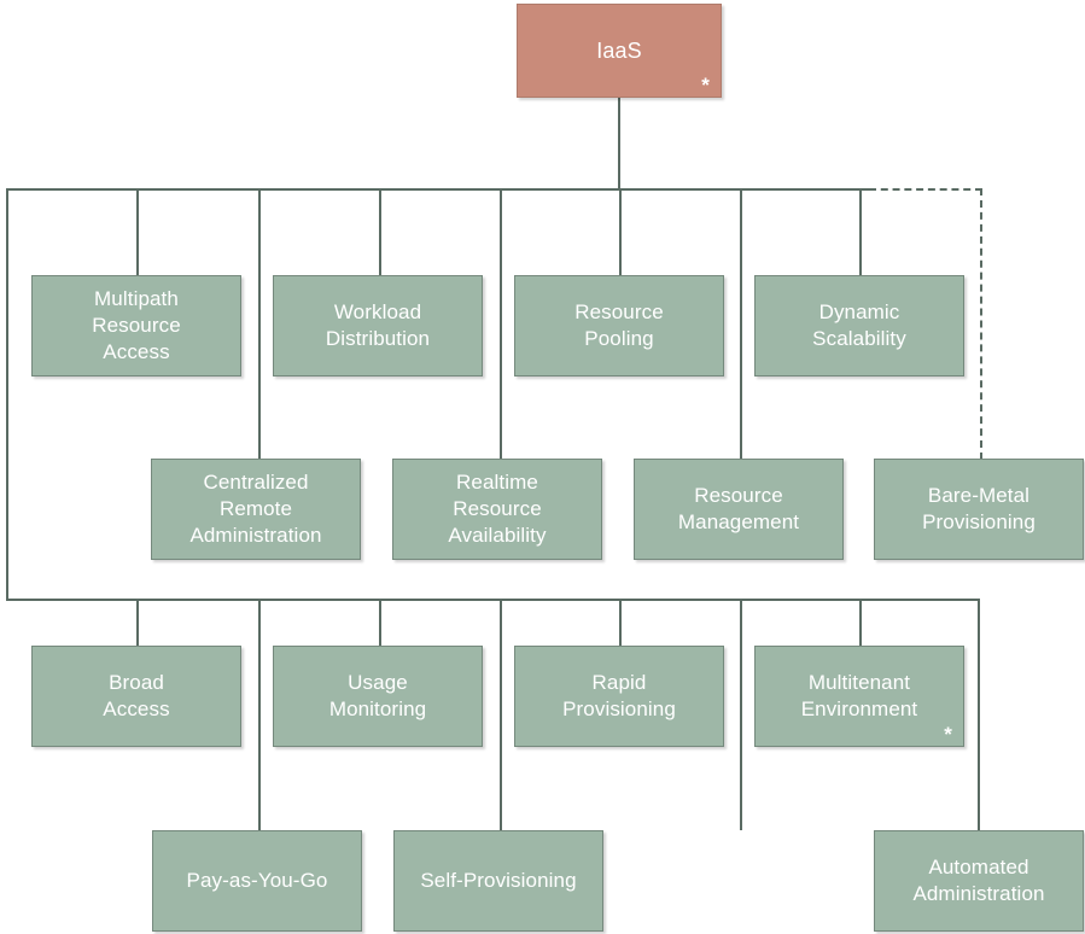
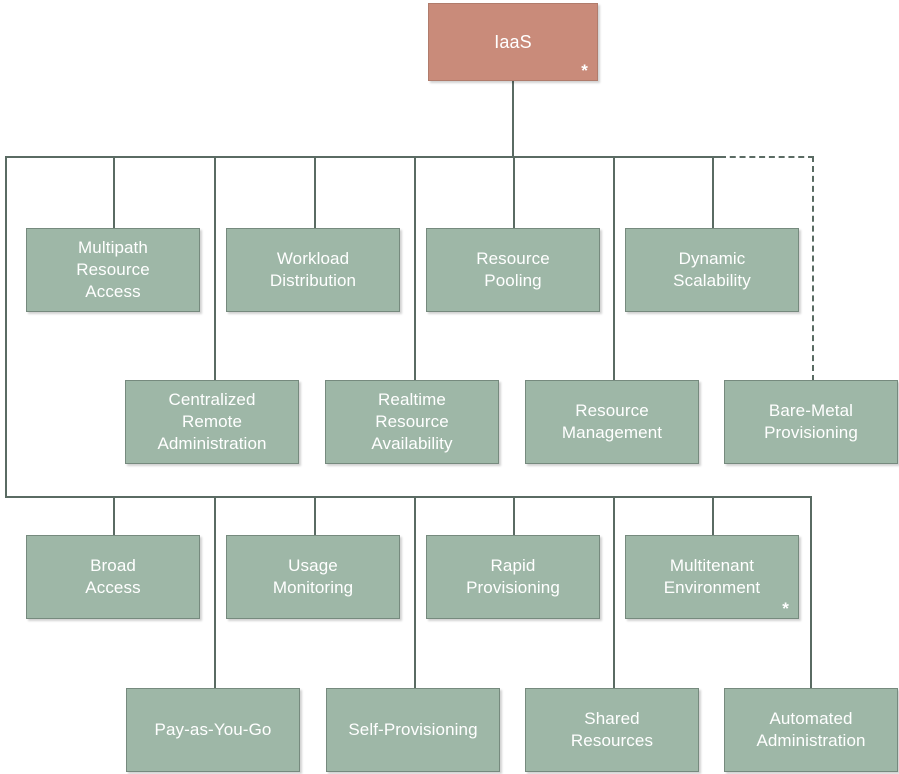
  IaaS
  *
  Multipath
  Resource
  Access
  Workload
  Distribution
  Resource
  Pooling
  Dynamic
  Scalability
  Centralized
  Remote
  Administration
  Realtime
  Resource
  Availability
  Resource
  Management
  Bare-Metal
  Provisioning
  Broad
  Access
  Usage
  Monitoring
  Rapid
  Provisioning
  Multitenant
  Environment
  *
  Pay-as-You-Go
  Self-Provisioning
+ Shared
+ Resources
  Automated
  Administration
